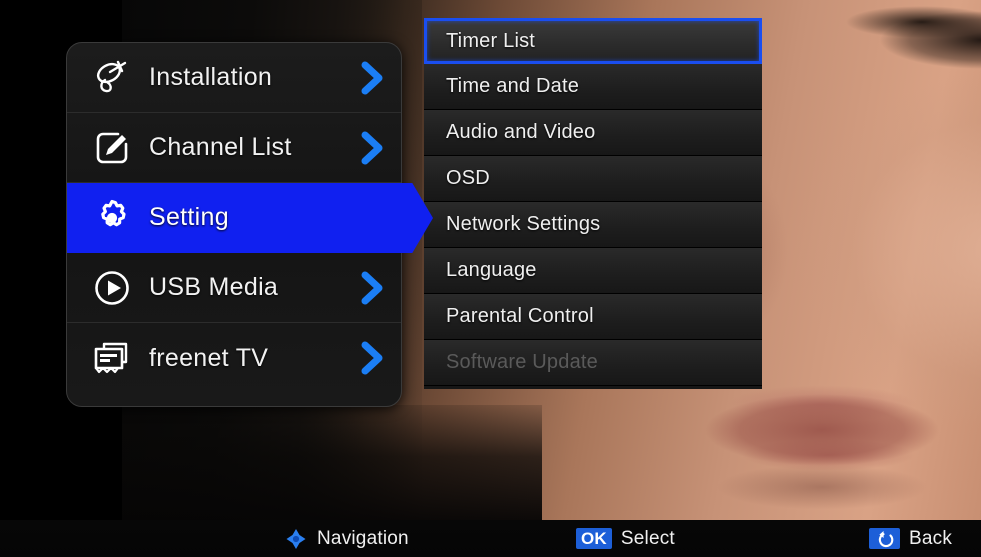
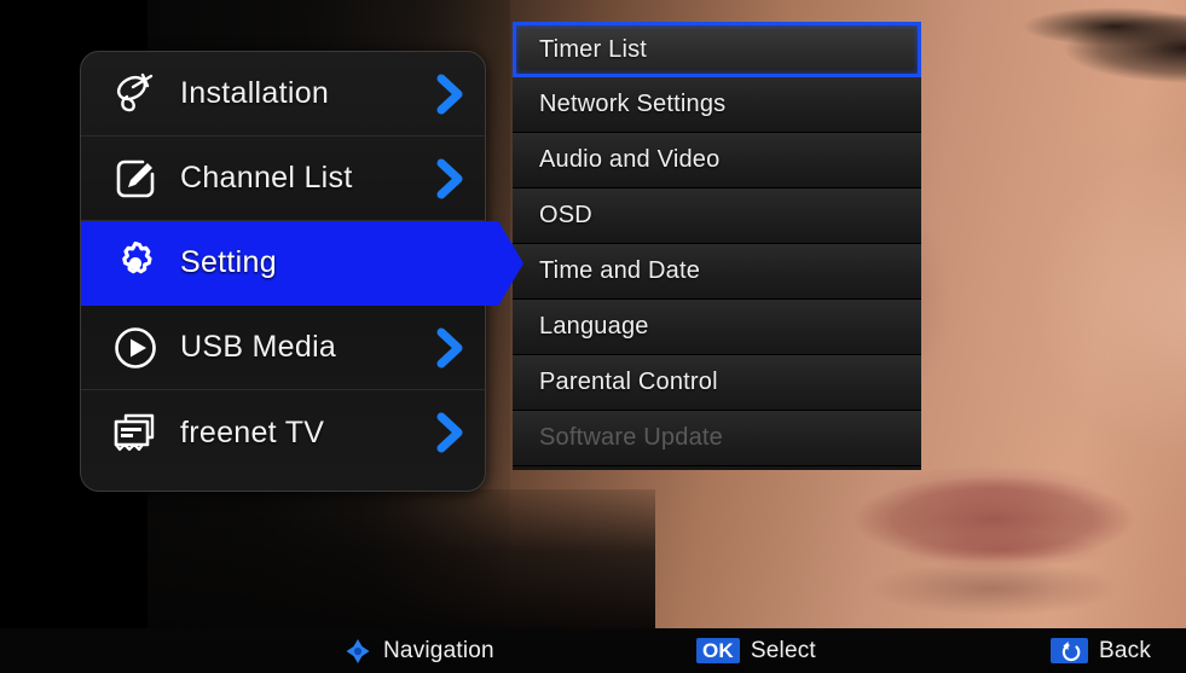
  Installation
  Channel List
  Setting
  USB Media
  freenet TV
  Timer List
- Time and Date
+ Network Settings
  Audio and Video
  OSD
- Network Settings
+ Time and Date
  Language
  Parental Control
  Software Update
  Navigation
  OK
  Select
  Back
